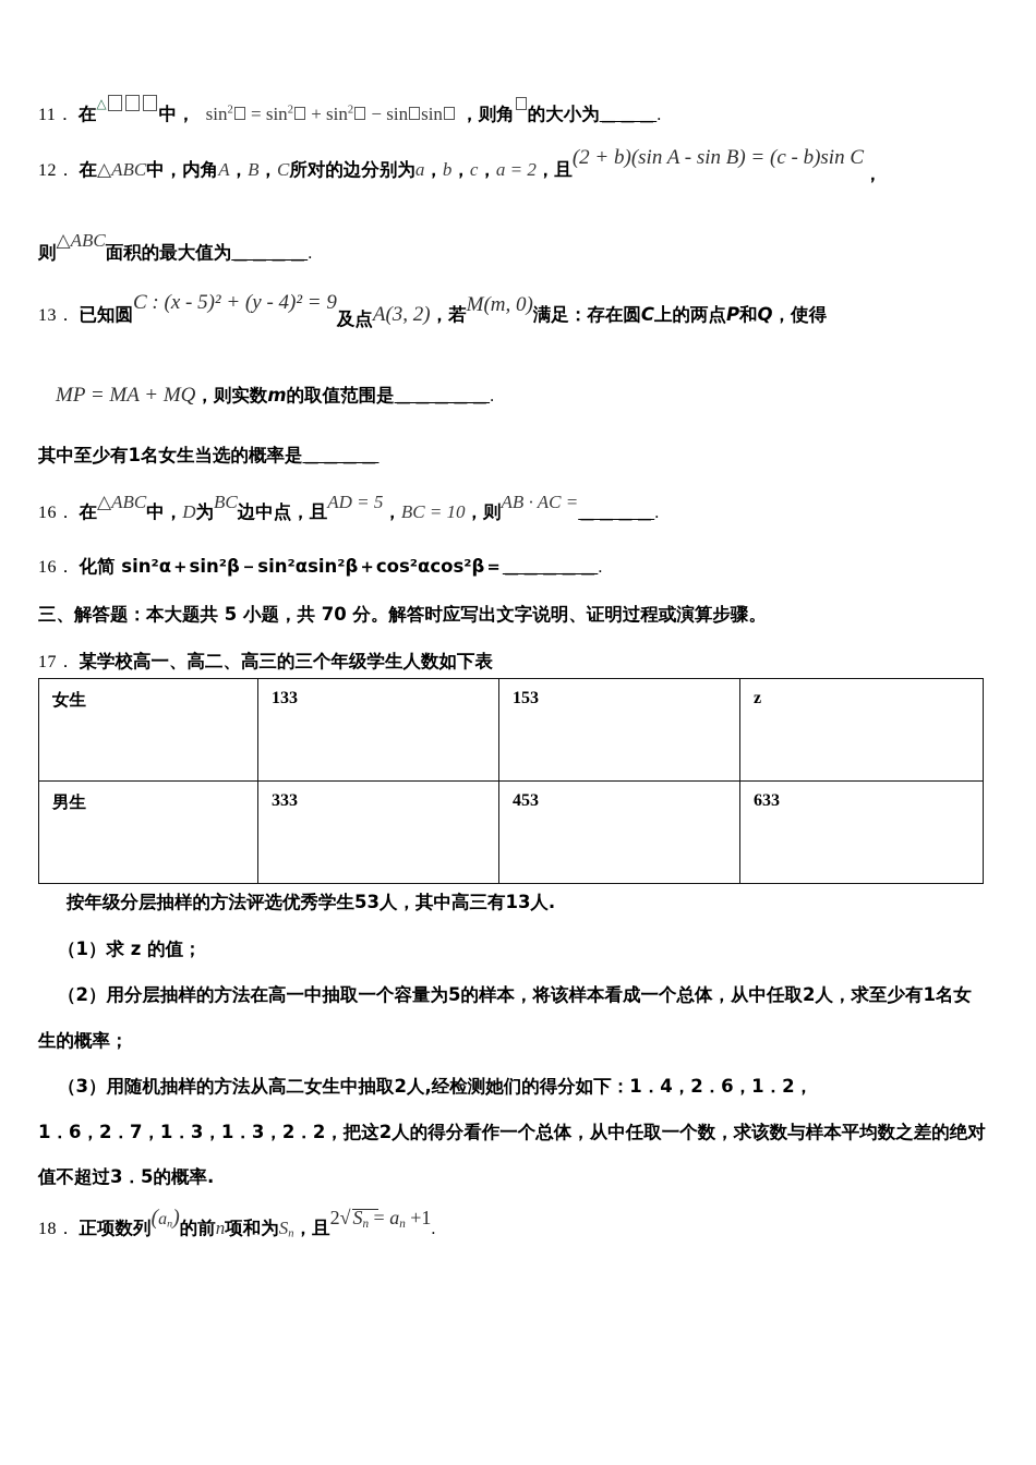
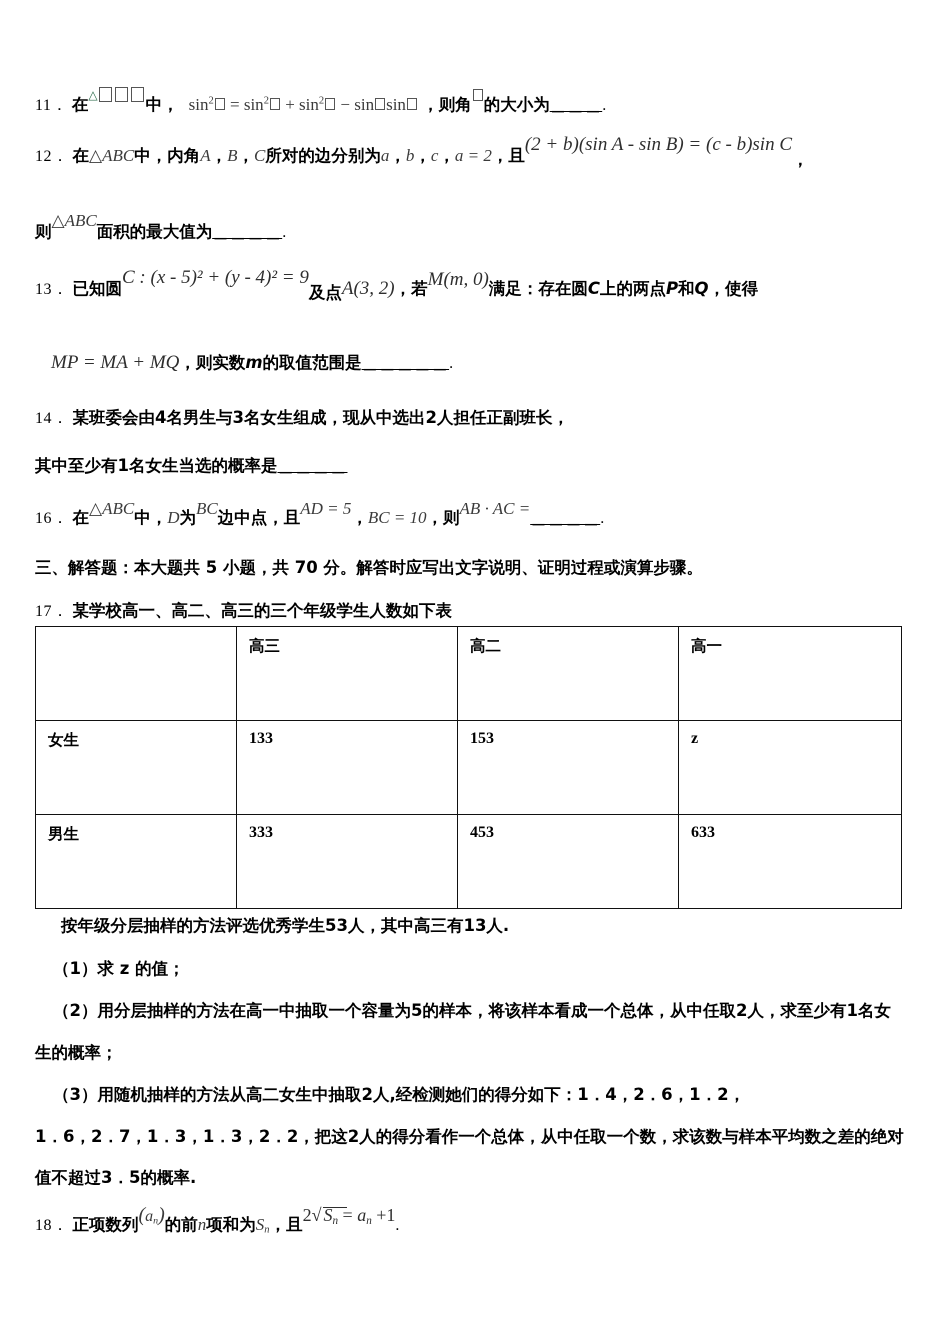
  11． 在△中， sin2 = sin2 + sin2 − sin sin ，则角 的大小为＿＿＿.
  12． 在△ABC中，内角A，B，C所对的边分别为a，b，c，a = 2，且(2 + b)(sin A - sin B) = (c - b)sin C，
  则△ABC面积的最大值为＿＿＿＿.
  13． 已知圆C : (x - 5)² + (y - 4)² = 9及点A(3, 2)，若M(m, 0)满足：存在圆C上的两点P和Q，使得
  MP = MA + MQ，则实数m的取值范围是＿＿＿＿＿.
+ 14． 某班委会由4名男生与3名女生组成，现从中选出2人担任正副班长，
  其中至少有1名女生当选的概率是＿＿＿＿
  16． 在△ABC中，D为BC边中点，且AD = 5，BC = 10，则AB · AC =＿＿＿＿.
- 16． 化简 sin²α＋sin²β－sin²αsin²β＋cos²αcos²β＝＿＿＿＿＿.
  三、解答题：本大题共 5 小题，共 70 分。解答时应写出文字说明、证明过程或演算步骤。
  17． 某学校高一、高二、高三的三个年级学生人数如下表
+ 	高三	高二	高一
  女生	133	153	z
  男生	333	453	633
  按年级分层抽样的方法评选优秀学生53人，其中高三有13人.
  （1）求 z 的值；
  （2）用分层抽样的方法在高一中抽取一个容量为5的样本，将该样本看成一个总体，从中任取2人，求至少有1名女
  生的概率；
  （3）用随机抽样的方法从高二女生中抽取2人,经检测她们的得分如下：1．4，2．6，1．2，
  1．6，2．7，1．3，1．3，2．2，把这2人的得分看作一个总体，从中任取一个数，求该数与样本平均数之差的绝对
  值不超过3．5的概率.
  18． 正项数列(an)的前n项和为Sn，且2√Sn = an +1.
